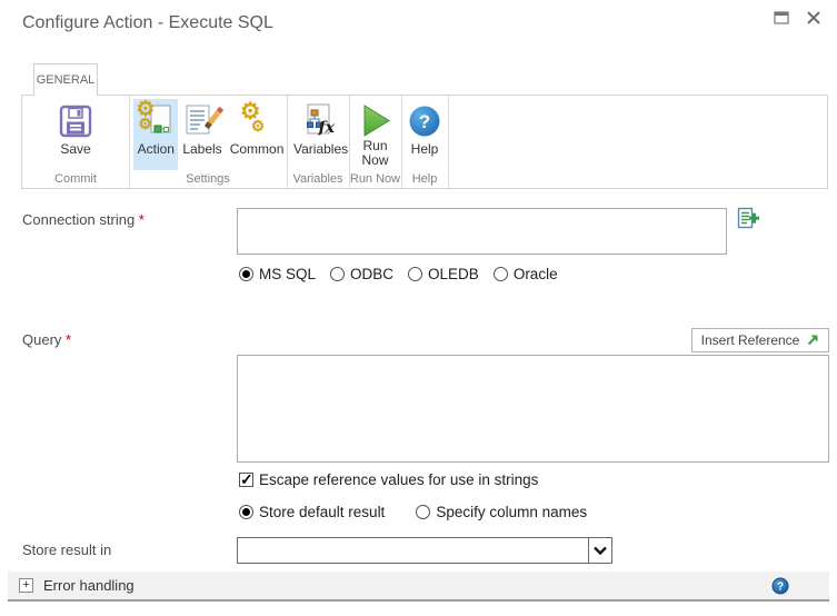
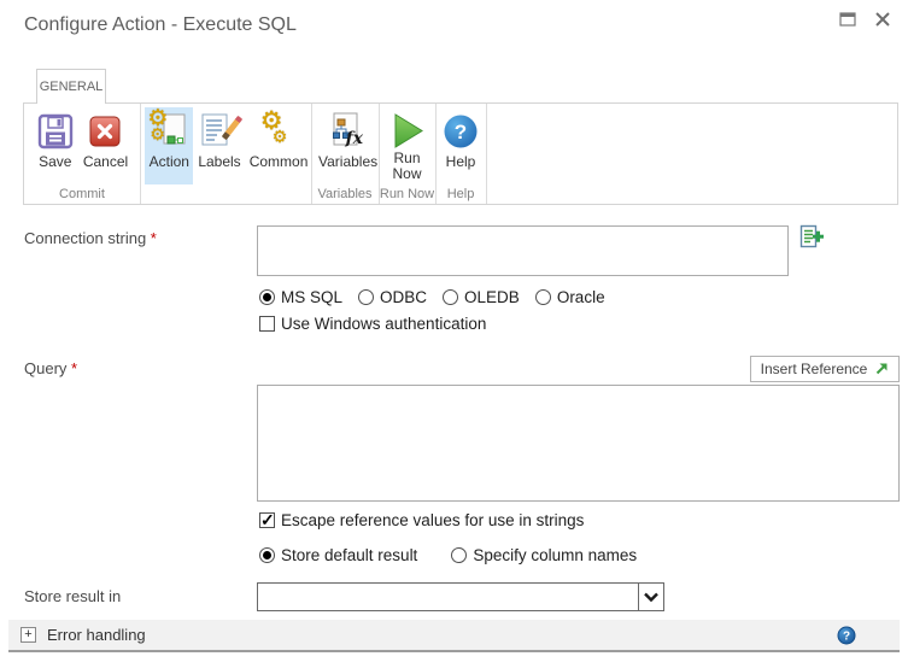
  Configure Action - Execute SQL
  GENERAL
  Save
+ Cancel
  Commit
  ⚙
  ⚙
  Action
  Labels
  ⚙
  ⚙
  Common
- Settings
  fx
  Variables
  Variables
  Run Now
  Run Now
  ?
  Help
  Help
  Connection string *
  MS SQL
  ODBC
  OLEDB
  Oracle
+ Use Windows authentication
  Query *
  Insert Reference
  Escape reference values for use in strings
  Store default result
  Specify column names
  Store result in
  +
  Error handling
  ?
